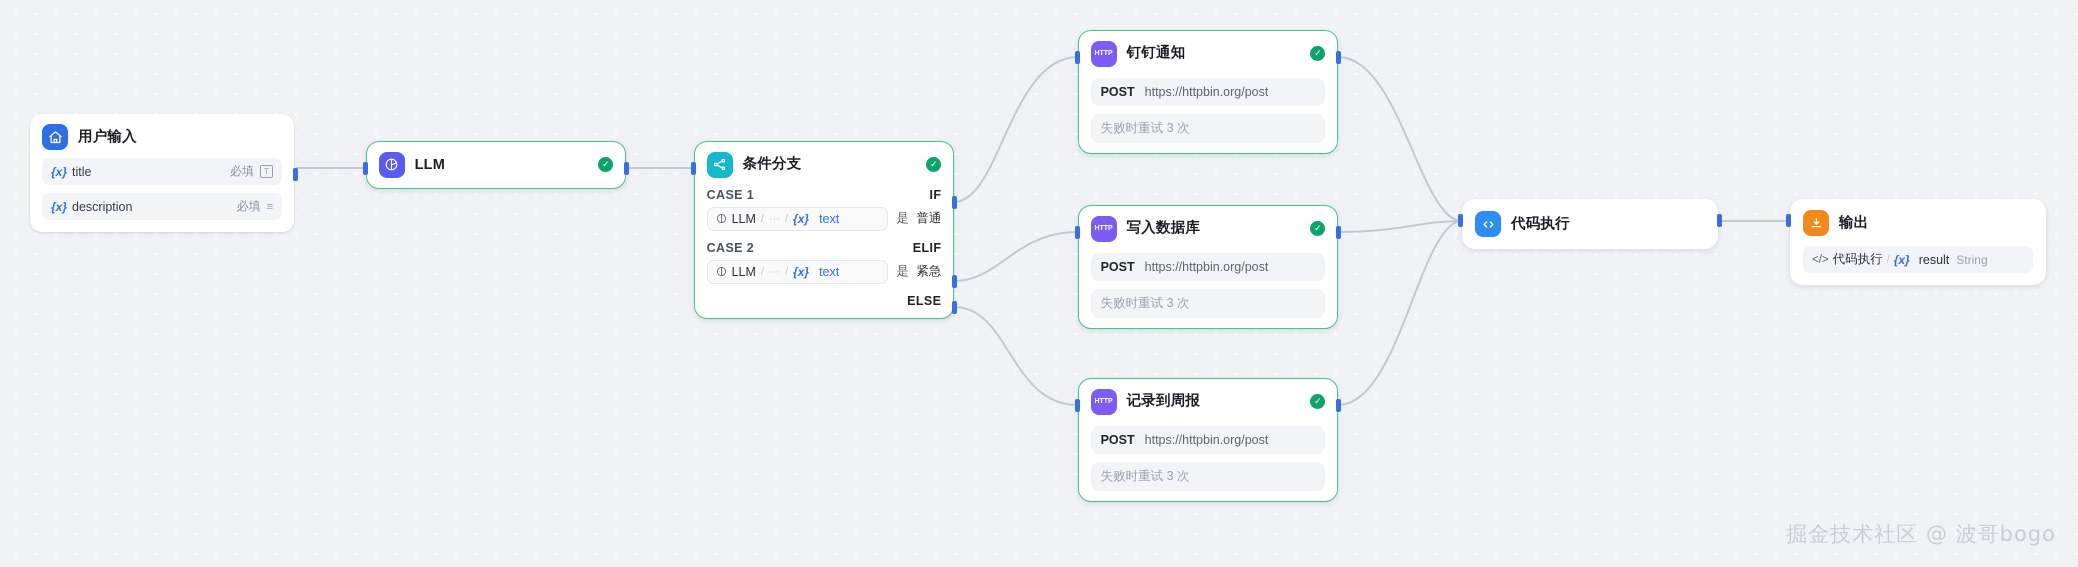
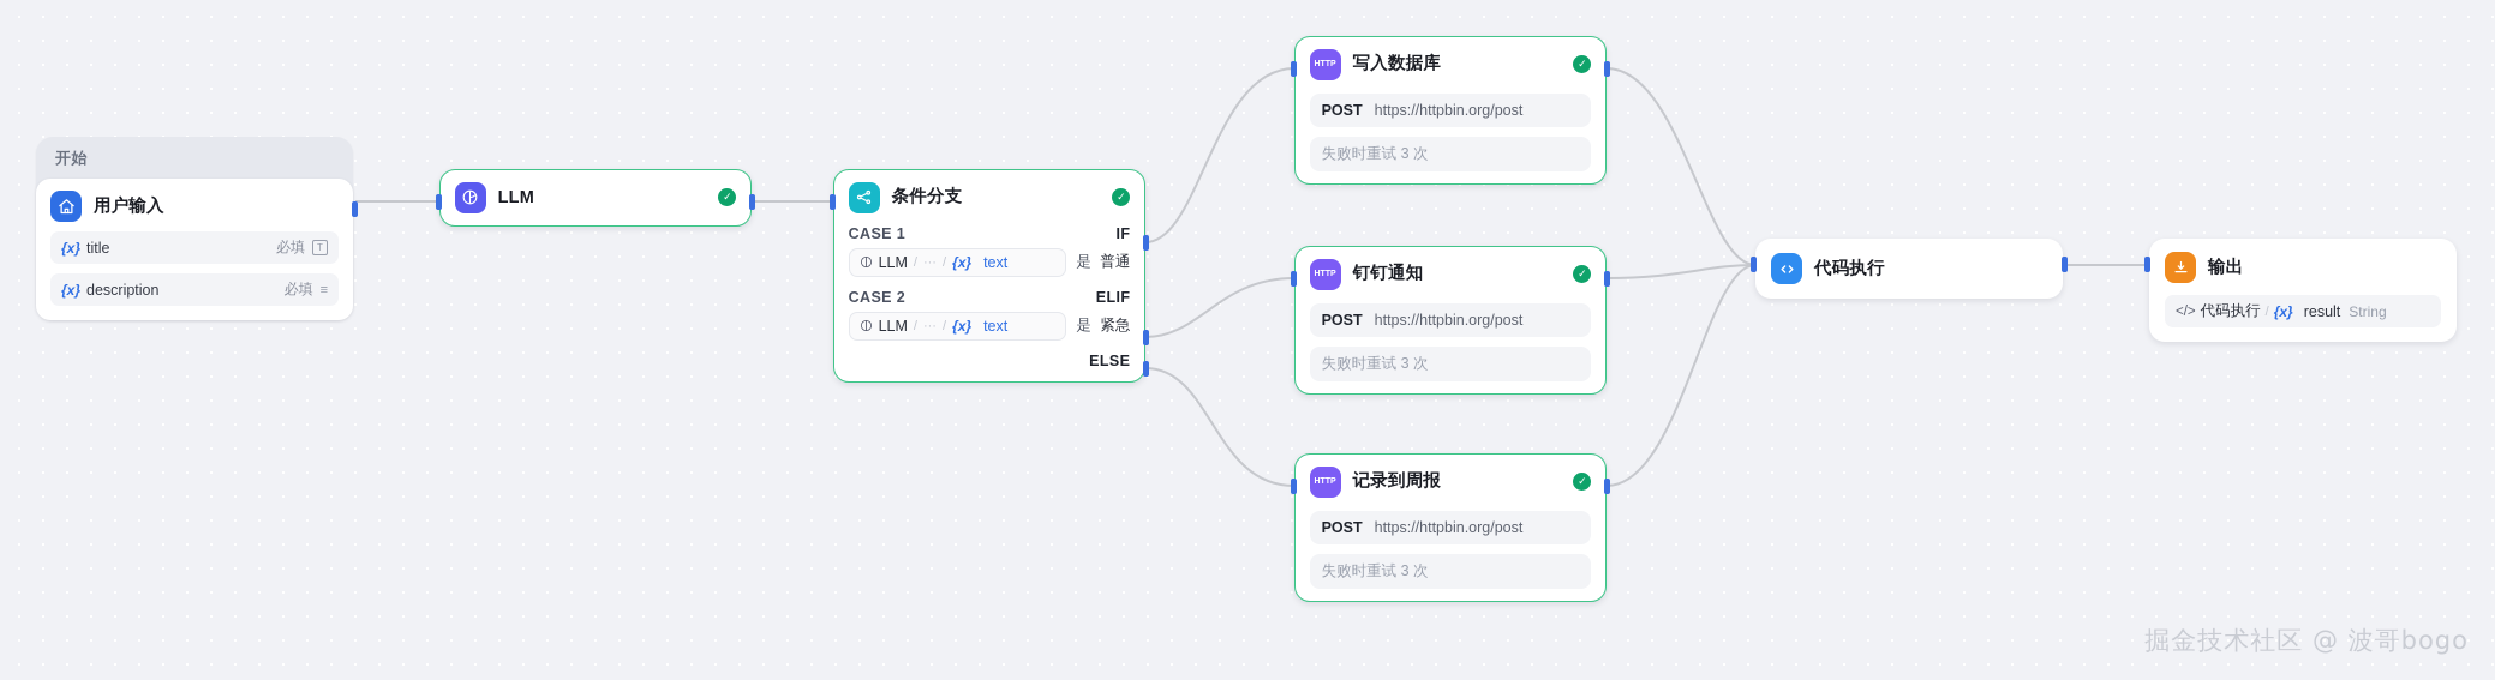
+ 开始
  用户输入
  {x}
  title
  必填
  T
  {x}
  description
  必填
  ≡
  LLM
  ✓
  条件分支
  ✓
  CASE 1
  IF
  LLM
  /
  ···
  /
  {x}
  text
  是 普通
  CASE 2
  ELIF
  LLM
  /
  ···
  /
  {x}
  text
  是 紧急
  ELSE
- 钉钉通知
+ 写入数据库
  ✓
  POST
  https://httpbin.org/post
  失败时重试 3 次
- 写入数据库
+ 钉钉通知
  ✓
  POST
  https://httpbin.org/post
  失败时重试 3 次
  记录到周报
  ✓
  POST
  https://httpbin.org/post
  失败时重试 3 次
  代码执行
  输出
  </>
  代码执行
  /
  {x}
  result
  String
  掘金技术社区 @ 波哥bogo
